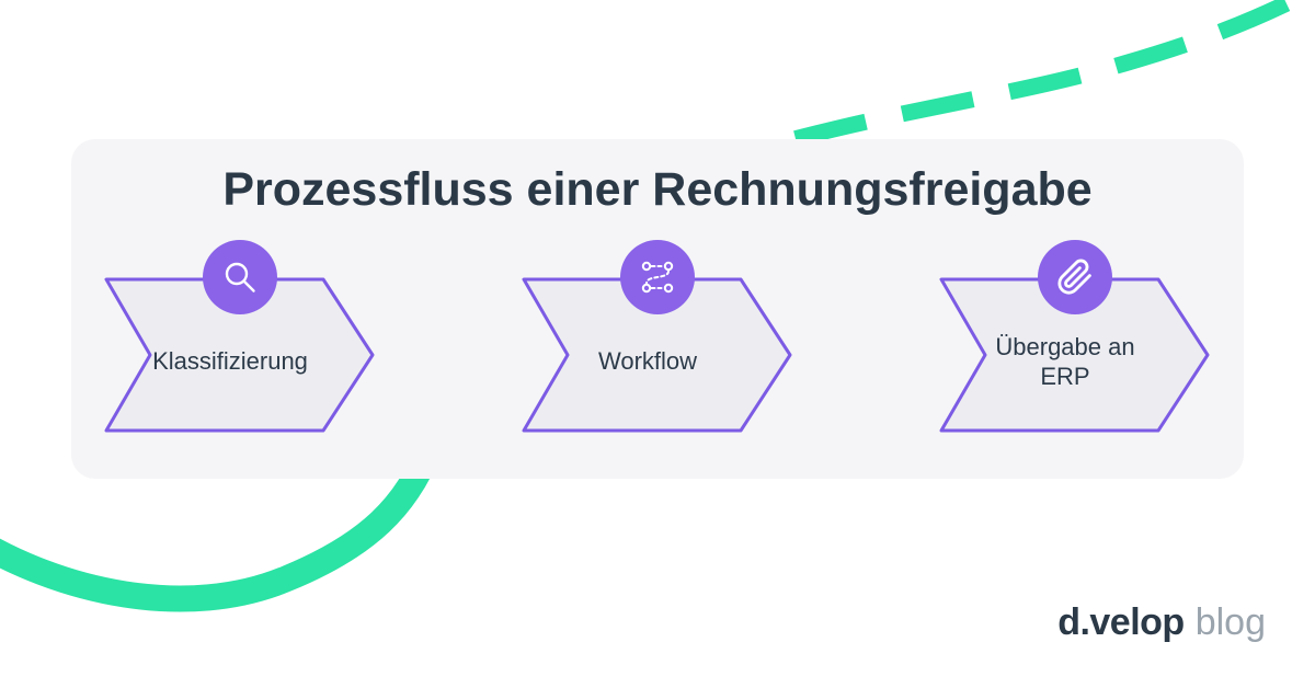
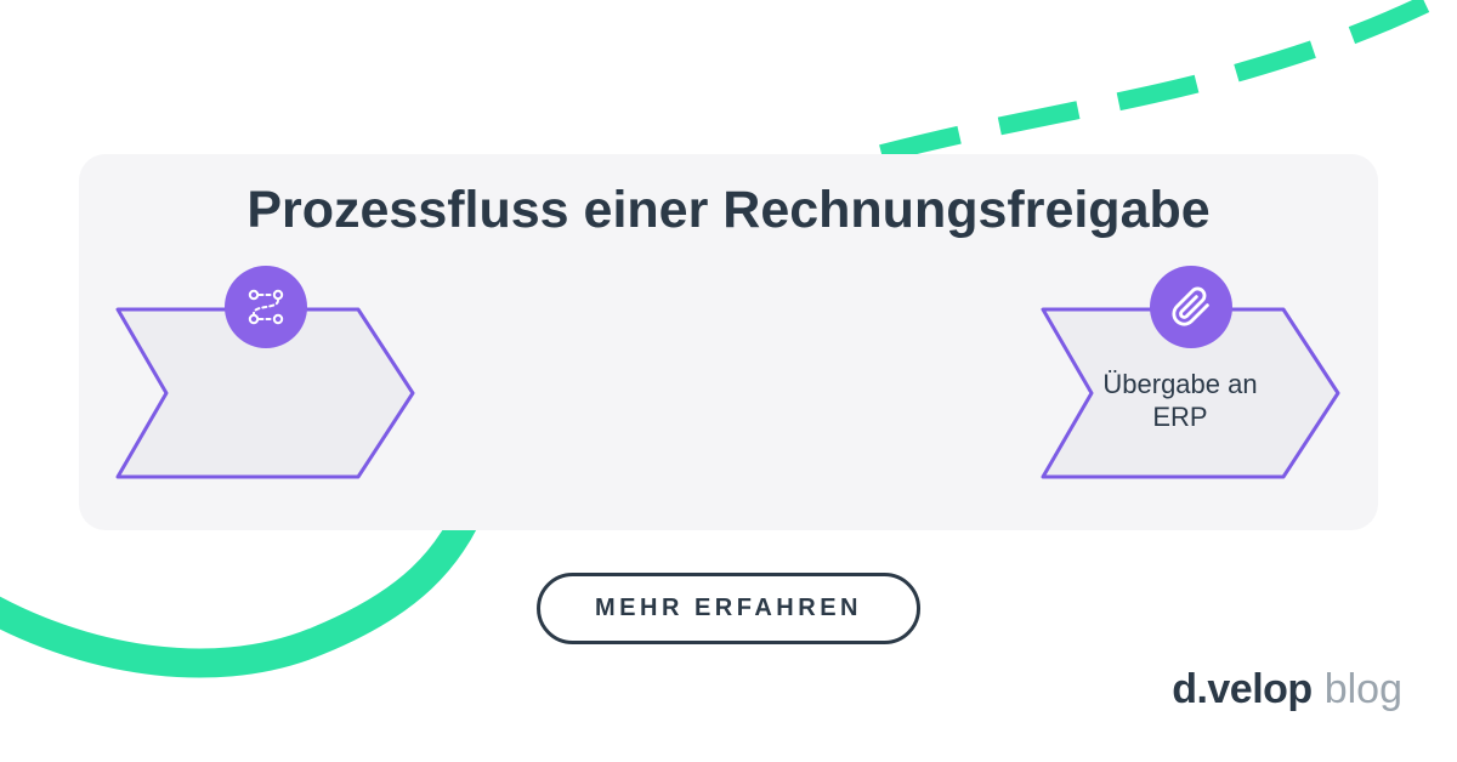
  Prozessfluss einer Rechnungsfreigabe
- Klassifizierung
- Workflow
  Übergabe an ERP
+ MEHR ERFAHREN
  d.velop blog
